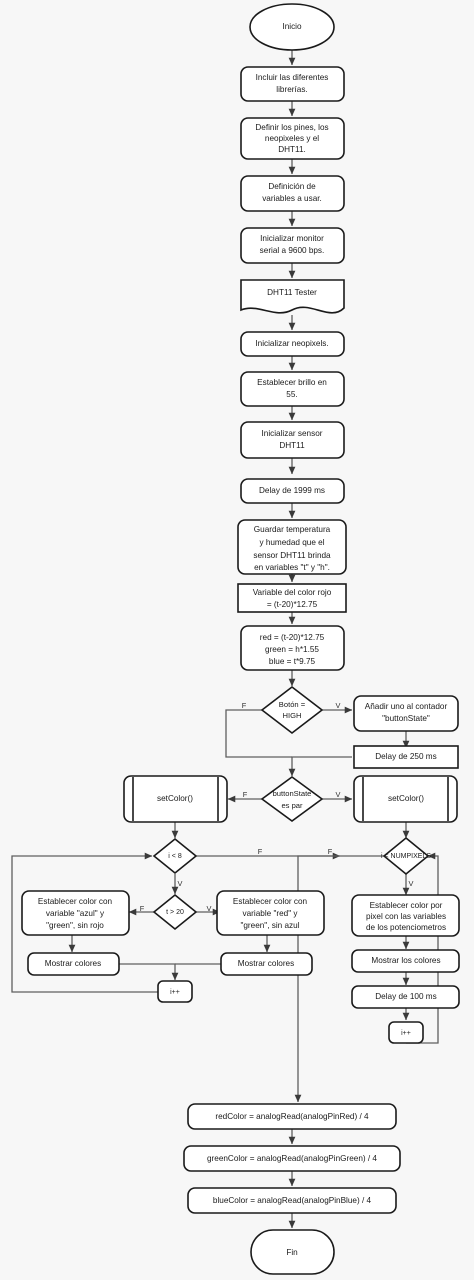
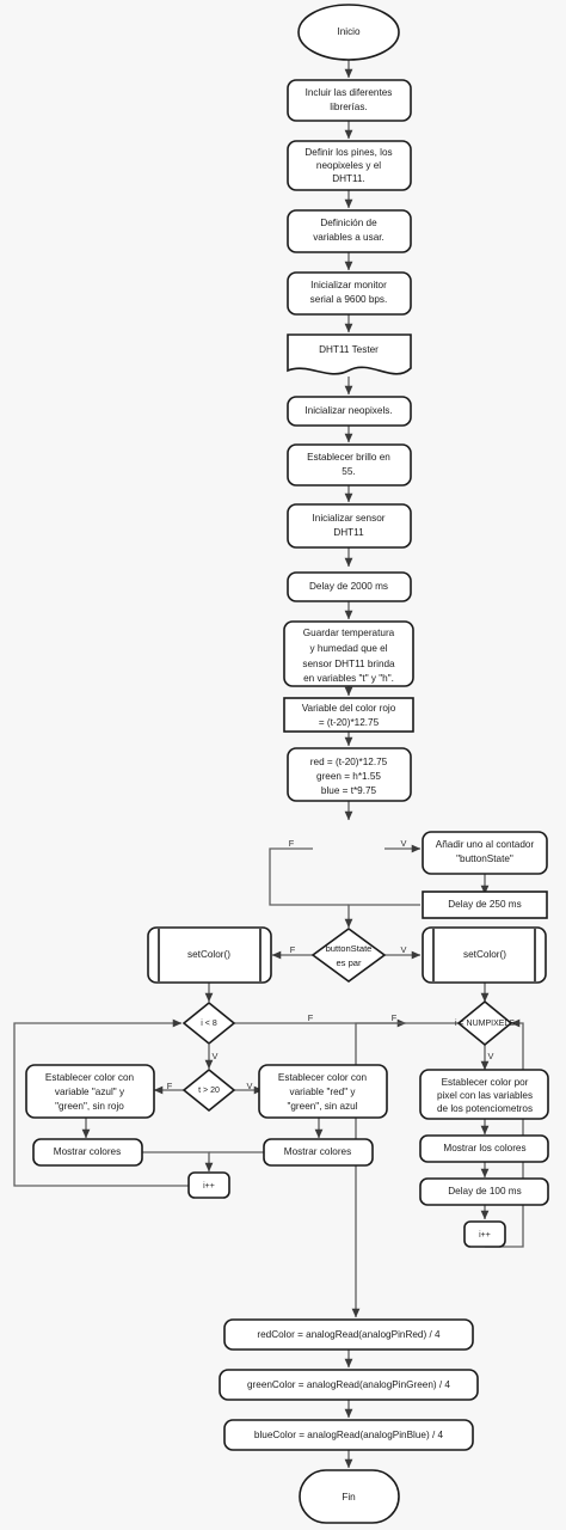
  Inicio
  Incluir las diferentes
  librerías.
  Definir los pines, los
  neopixeles y el
  DHT11.
  Definición de
  variables a usar.
  Inicializar monitor
  serial a 9600 bps.
  DHT11 Tester
  Inicializar neopixels.
  Establecer brillo en
  55.
  Inicializar sensor
  DHT11
- Delay de 1999 ms
+ Delay de 2000 ms
  Guardar temperatura
  y humedad que el
  sensor DHT11 brinda
  en variables "t" y "h".
  Variable del color rojo
  = (t-20)*12.75
  red = (t-20)*12.75
  green = h*1.55
  blue = t*9.75
- Botón =
- HIGH
  V
  F
  Añadir uno al contador
  "buttonState"
  Delay de 250 ms
  buttonState
  es par
  F
  V
  setColor()
  setColor()
  F
  V
  F
  V
  Establecer color con
  variable "azul" y
  "green", sin rojo
  Establecer color con
  variable "red" y
  "green", sin azul
  Mostrar colores
  Mostrar colores
  F
  V
  Establecer color por
  pixel con las variables
  de los potenciometros
  Mostrar los colores
  Delay de 100 ms
  redColor = analogRead(analogPinRed) / 4
  greenColor = analogRead(analogPinGreen) / 4
  blueColor = analogRead(analogPinBlue) / 4
  Fin
